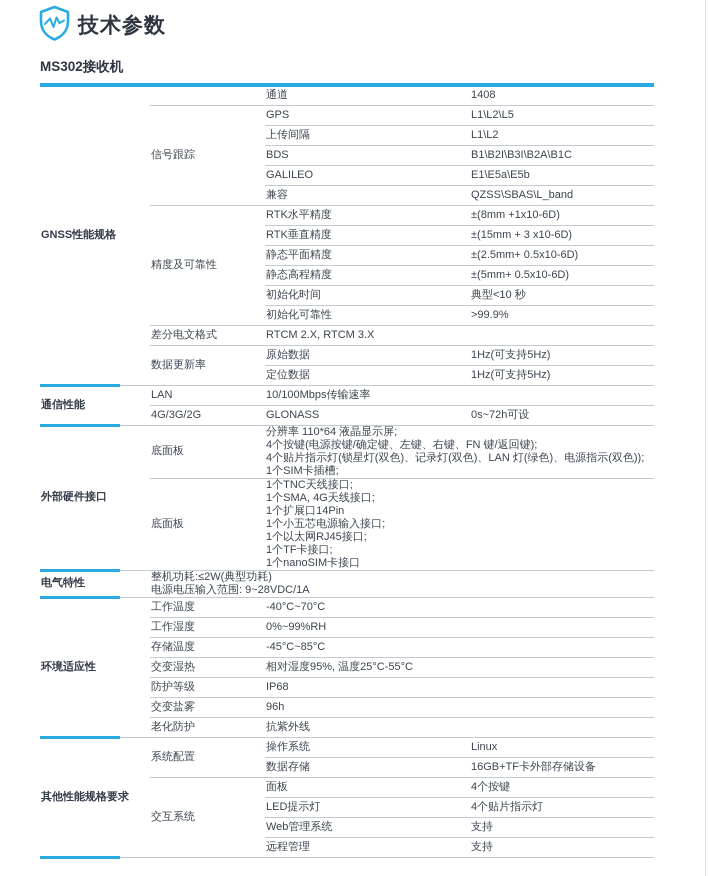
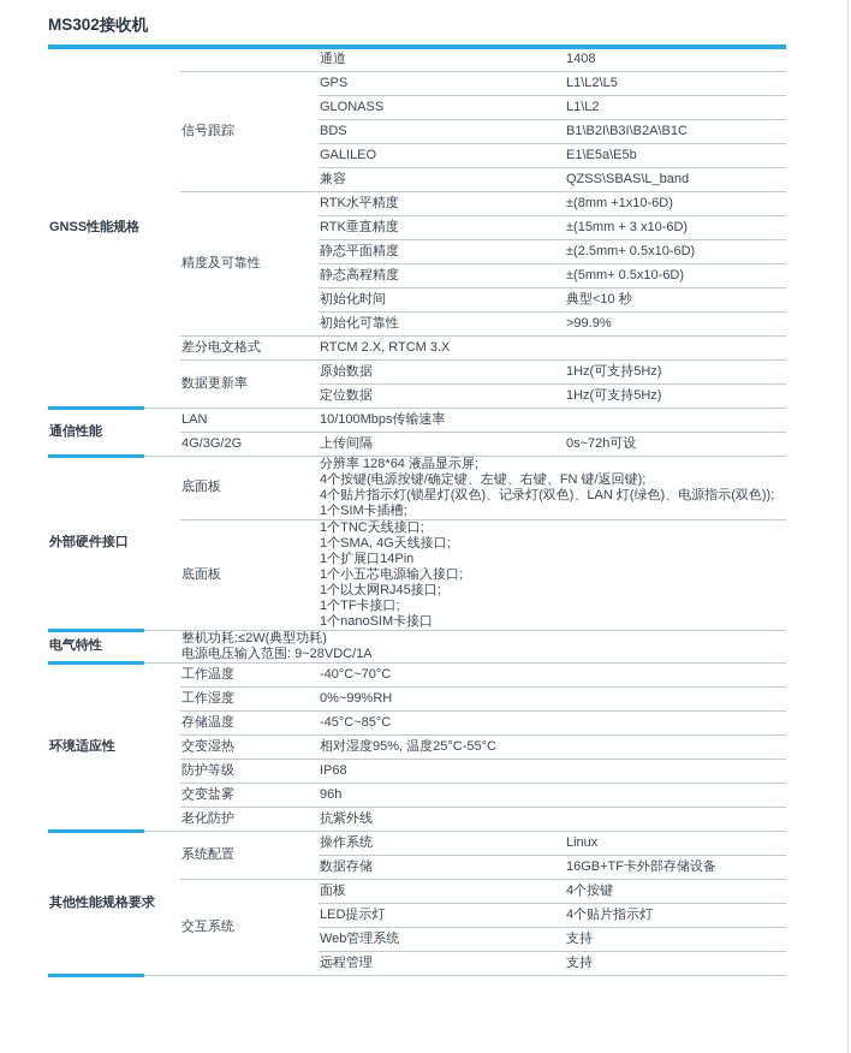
- 技术参数
  MS302接收机
  GNSS性能规格		通道	1408
  信号跟踪	GPS	L1\L2\L5
- 上传间隔	L1\L2
+ GLONASS	L1\L2
  BDS	B1\B2I\B3I\B2A\B1C
  GALILEO	E1\E5a\E5b
  兼容	QZSS\SBAS\L_band
  精度及可靠性	RTK水平精度	±(8mm +1x10-6D)
  RTK垂直精度	±(15mm + 3 x10-6D)
  静态平面精度	±(2.5mm+ 0.5x10-6D)
  静态高程精度	±(5mm+ 0.5x10-6D)
  初始化时间	典型<10 秒
  初始化可靠性	>99.9%
  差分电文格式	RTCM 2.X, RTCM 3.X
  数据更新率	原始数据	1Hz(可支持5Hz)
  定位数据	1Hz(可支持5Hz)
  通信性能	LAN	10/100Mbps传输速率
- 4G/3G/2G	GLONASS	0s~72h可设
+ 4G/3G/2G	上传间隔	0s~72h可设
- 外部硬件接口	底面板	分辨率 110*64 液晶显示屏; 4个按键(电源按键/确定键、左键、右键、FN 键/返回键); 4个贴片指示灯(锁星灯(双色)、记录灯(双色)、LAN 灯(绿色)、电源指示(双色)); 1个SIM卡插槽;
+ 外部硬件接口	底面板	分辨率 128*64 液晶显示屏; 4个按键(电源按键/确定键、左键、右键、FN 键/返回键); 4个贴片指示灯(锁星灯(双色)、记录灯(双色)、LAN 灯(绿色)、电源指示(双色)); 1个SIM卡插槽;
  底面板	1个TNC天线接口; 1个SMA, 4G天线接口; 1个扩展口14Pin 1个小五芯电源输入接口; 1个以太网RJ45接口; 1个TF卡接口; 1个nanoSIM卡接口
  电气特性	整机功耗:≤2W(典型功耗) 电源电压输入范围: 9~28VDC/1A
  环境适应性	工作温度	-40°C~70°C
  工作湿度	0%~99%RH
  存储温度	-45°C~85°C
  交变湿热	相对湿度95%, 温度25°C-55°C
  防护等级	IP68
  交变盐雾	96h
  老化防护	抗紫外线
  其他性能规格要求	系统配置	操作系统	Linux
  数据存储	16GB+TF卡外部存储设备
  交互系统	面板	4个按键
  LED提示灯	4个贴片指示灯
  Web管理系统	支持
  远程管理	支持
